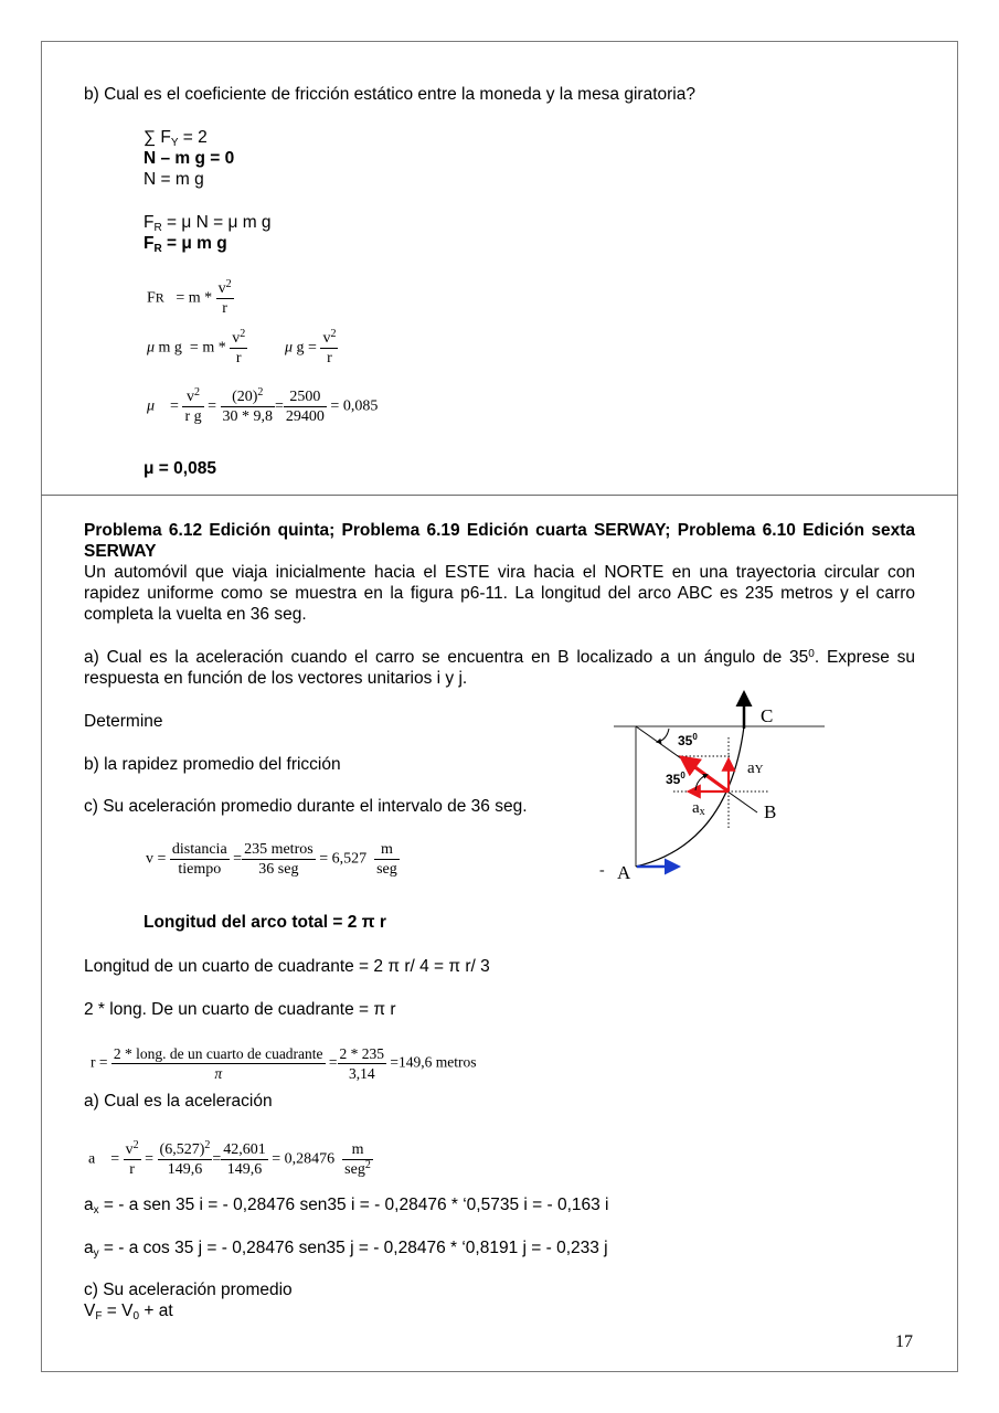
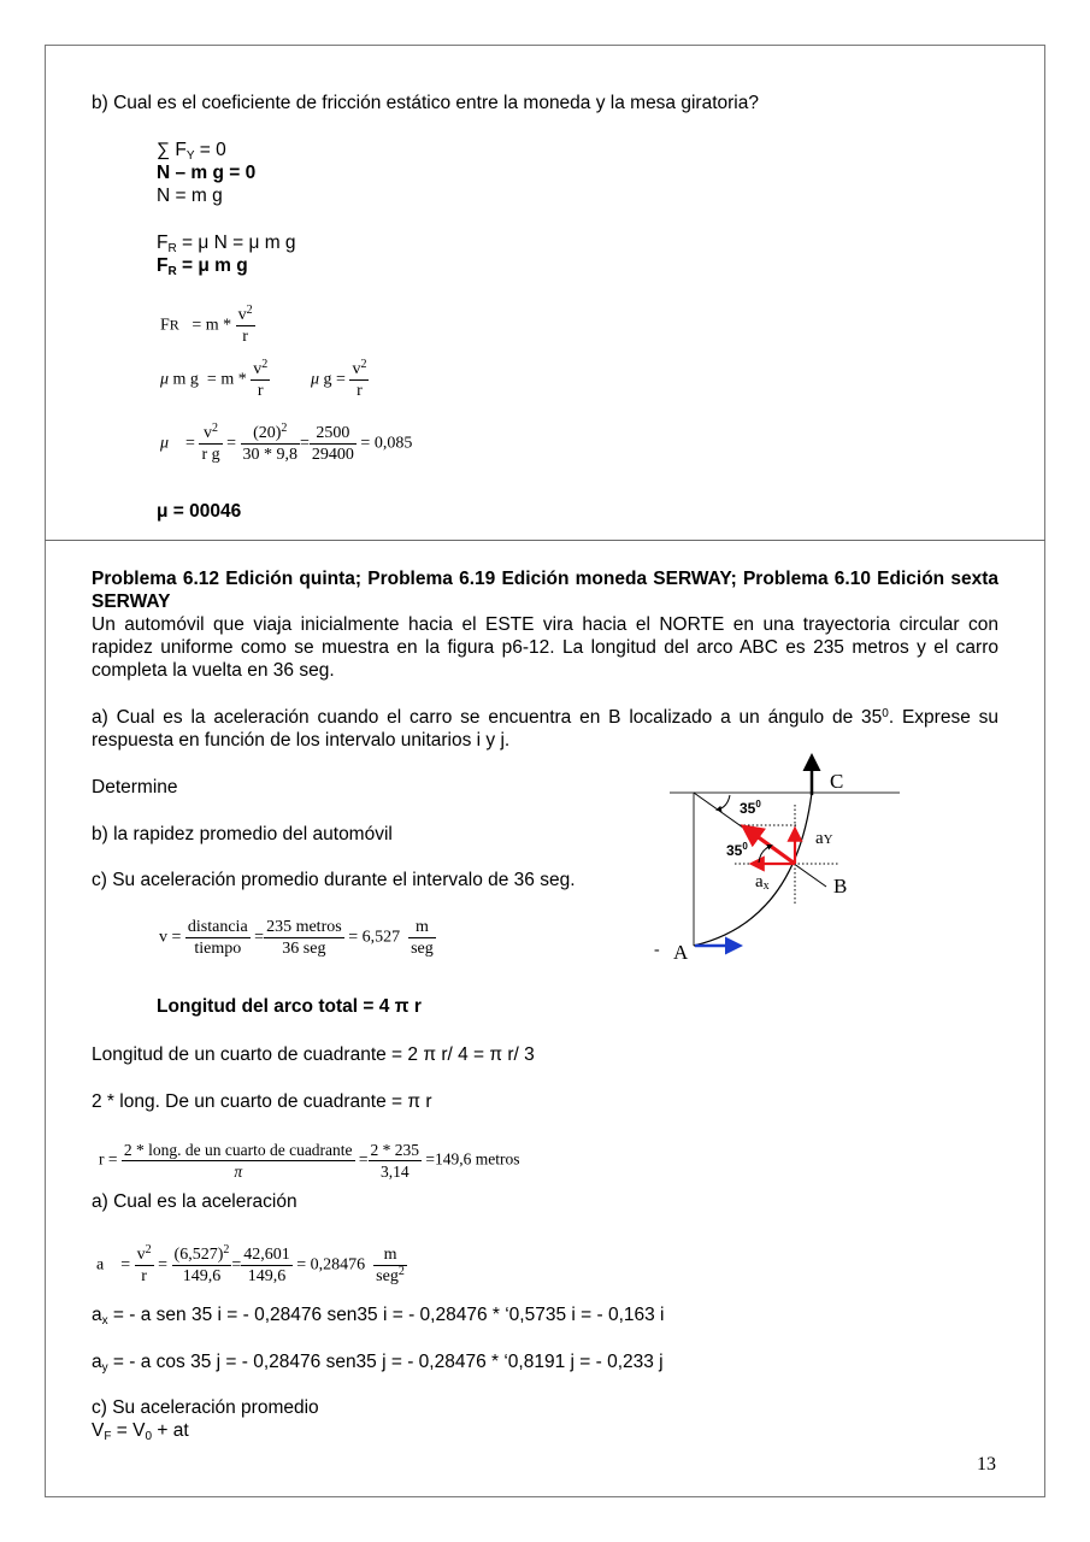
  b) Cual es el coeficiente de fricción estático entre la moneda y la mesa giratoria?
- ∑ FY = 2
+ ∑ FY = 0
  N – m g = 0
  N = m g
  FR = μ N = μ m g
  FR = μ m g
  FR = m *
  v2
  r
  μ m g = m *
  v2
  r
  μ g =
  v2
  r
  μ =
  v2
  r g
  =
  (20)2
  30 * 9,8
  =
  2500
  29400
  = 0,085
- μ = 0,085
+ μ = 00046
- Problema 6.12 Edición quinta; Problema 6.19 Edición cuarta SERWAY; Problema 6.10 Edición sexta SERWAY
+ Problema 6.12 Edición quinta; Problema 6.19 Edición moneda SERWAY; Problema 6.10 Edición sexta SERWAY
- Un automóvil que viaja inicialmente hacia el ESTE vira hacia el NORTE en una trayectoria circular con rapidez uniforme como se muestra en la figura p6-11. La longitud del arco ABC es 235 metros y el carro completa la vuelta en 36 seg.
+ Un automóvil que viaja inicialmente hacia el ESTE vira hacia el NORTE en una trayectoria circular con rapidez uniforme como se muestra en la figura p6-12. La longitud del arco ABC es 235 metros y el carro completa la vuelta en 36 seg.
- a) Cual es la aceleración cuando el carro se encuentra en B localizado a un ángulo de 350. Exprese su respuesta en función de los vectores unitarios i y j.
+ a) Cual es la aceleración cuando el carro se encuentra en B localizado a un ángulo de 350. Exprese su respuesta en función de los intervalo unitarios i y j.
  Determine
- b) la rapidez promedio del fricción
+ b) la rapidez promedio del automóvil
  c) Su aceleración promedio durante el intervalo de 36 seg.
  C
  B
  A
  -
  350
  350
  aY
  ax
  v =
  distancia
  tiempo
  =
  235 metros
  36 seg
  = 6,527
  m
  seg
- Longitud del arco total = 2 π r
+ Longitud del arco total = 4 π r
  Longitud de un cuarto de cuadrante = 2 π r/ 4 = π r/ 3
  2 * long. De un cuarto de cuadrante = π r
  r =
  2 * long. de un cuarto de cuadrante
  π
  =
  2 * 235
  3,14
  =149,6 metros
  a) Cual es la aceleración
  a =
  v2
  r
  =
  (6,527)2
  149,6
  =
  42,601
  149,6
  = 0,28476
  m
  seg2
  ax = - a sen 35 i = - 0,28476 sen35 i = - 0,28476 * ‘0,5735 i = - 0,163 i
  ay = - a cos 35 j = - 0,28476 sen35 j = - 0,28476 * ‘0,8191 j = - 0,233 j
  c) Su aceleración promedio
  VF = V0 + at
- 17
+ 13
